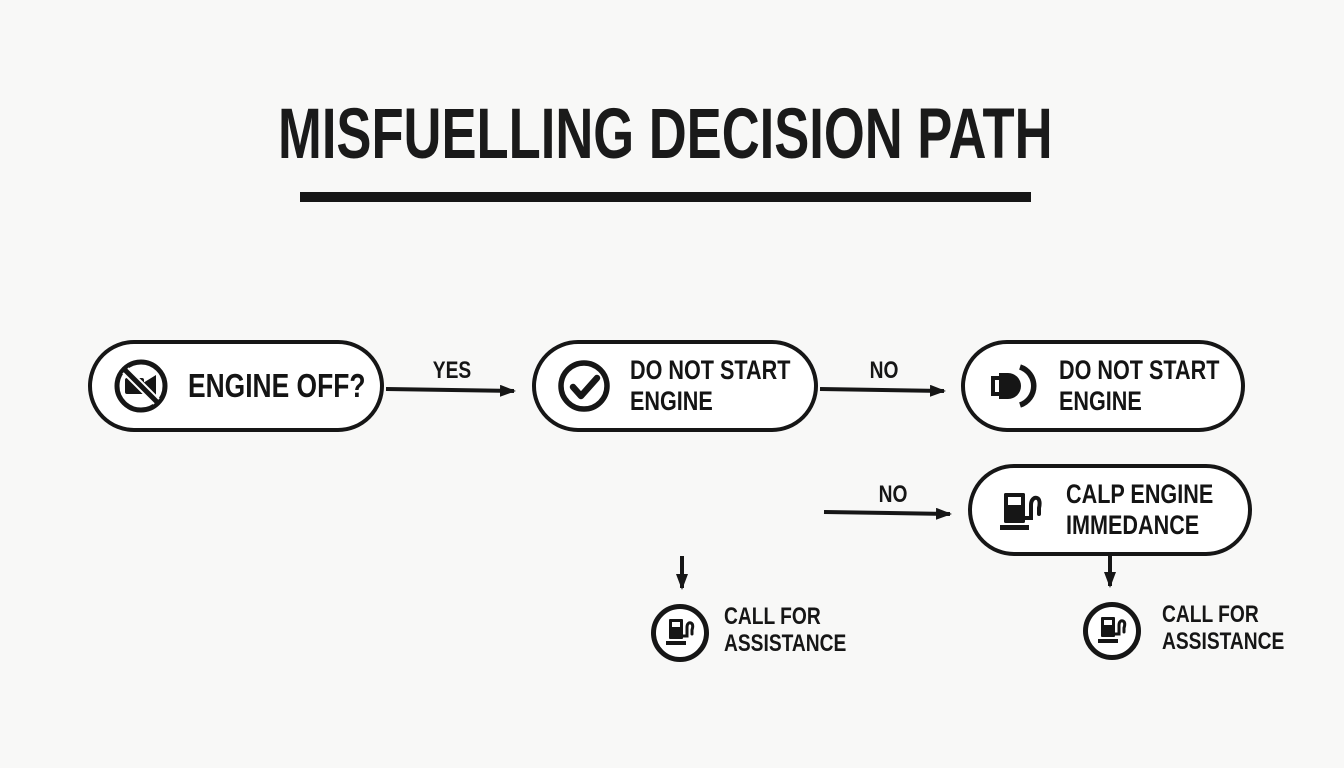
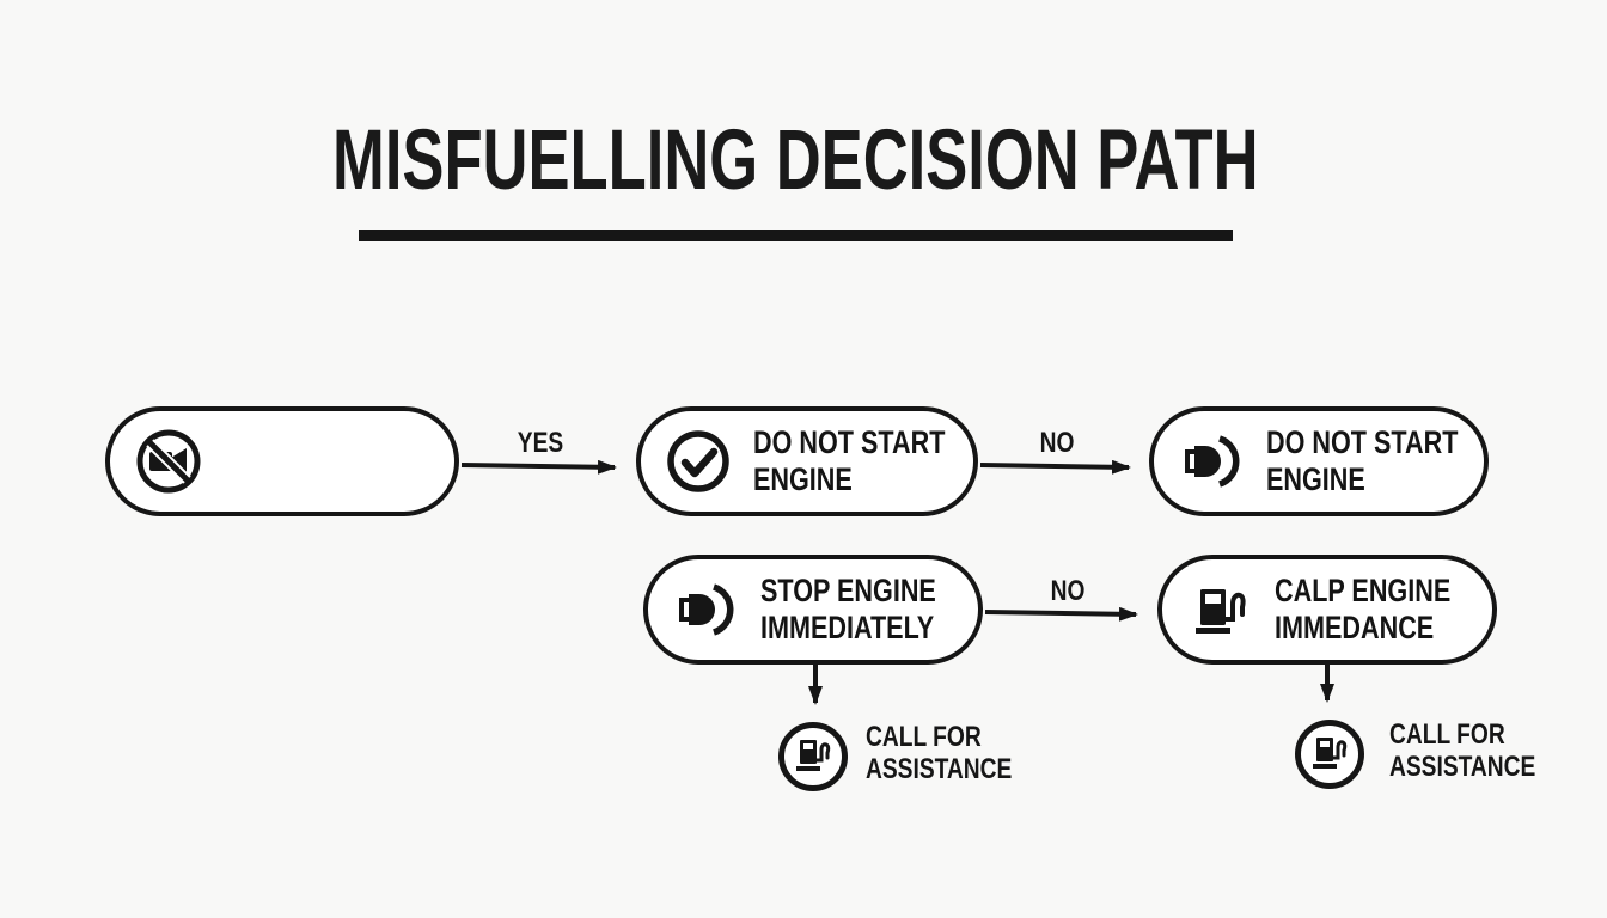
  MISFUELLING DECISION PATH
  YES
  NO
  NO
- ENGINE OFF?
  DO NOT START
  ENGINE
  DO NOT START
  ENGINE
+ STOP ENGINE
+ IMMEDIATELY
  CALP ENGINE
  IMMEDANCE
  CALL FOR
  ASSISTANCE
  CALL FOR
  ASSISTANCE
